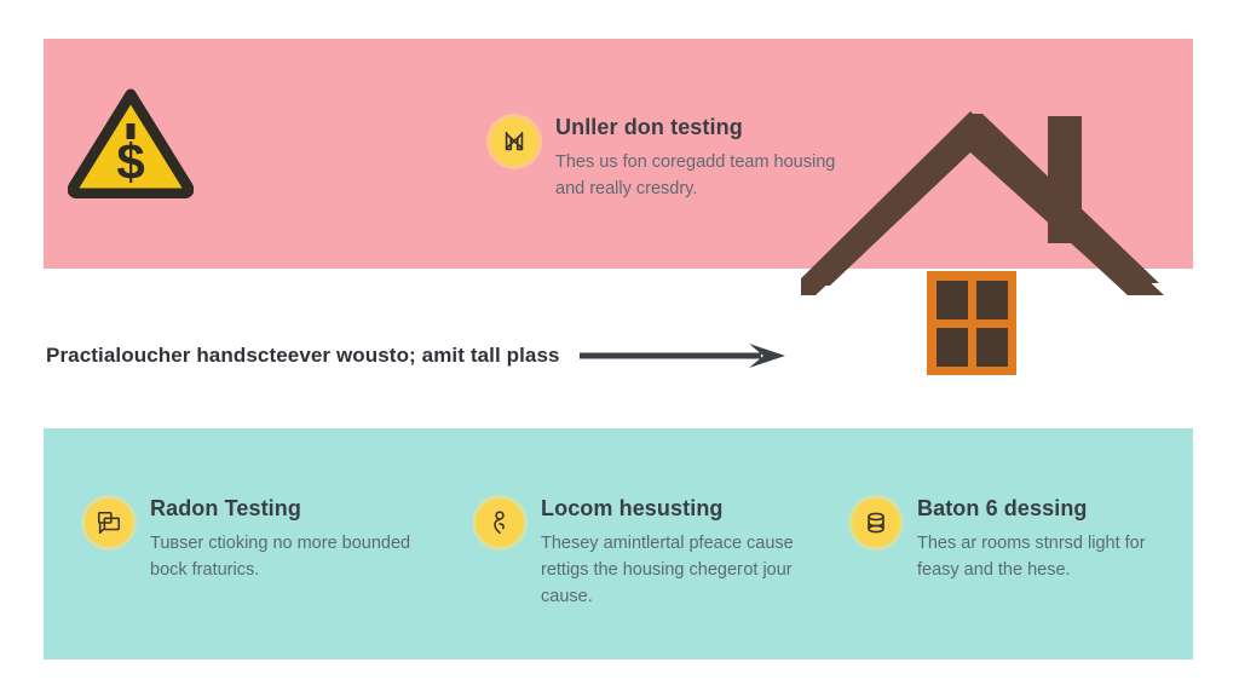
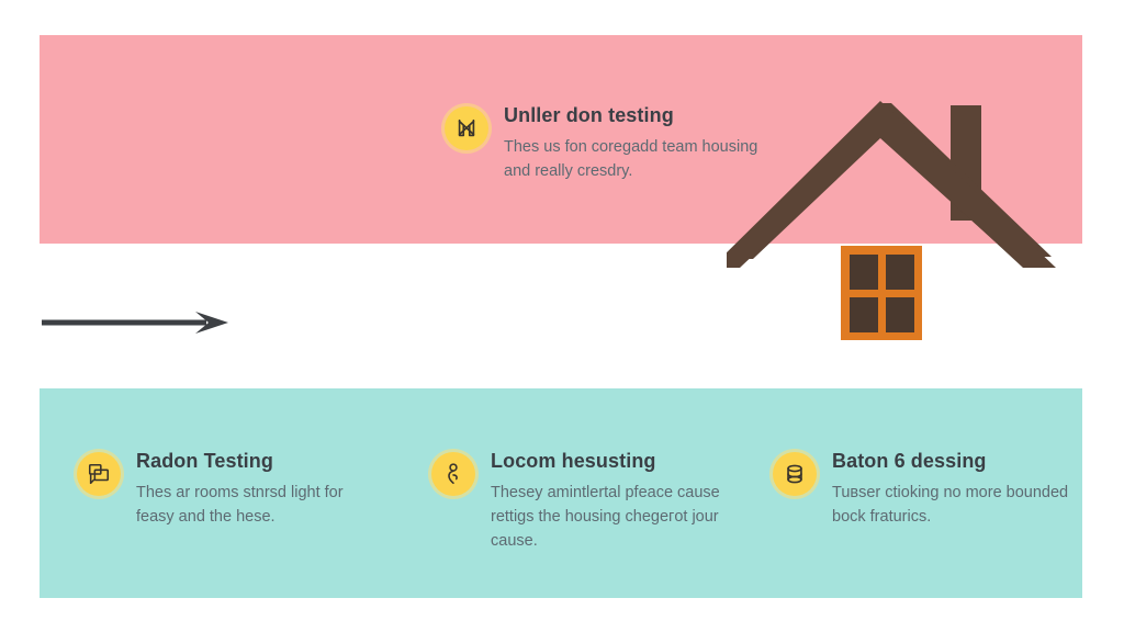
- $
  Unller don testing
  Thes us fon coregadd team housing and really cresdry.
- Practialoucher handscteever wousto; amit tall plass
  Radon Testing
- Tuвser ctioking no more bounded bock fraturics.
+ Thes ar rooms stnrsd light for feasy and the hese.
  Locom hesusting
  Thesey amintlertal pfeace cause rettigs the housing chegeгot jour cause.
  Baton 6 dessing
- Thes ar rooms stnrsd light for feasy and the hese.
+ Tuвser ctioking no more bounded bock fraturics.
